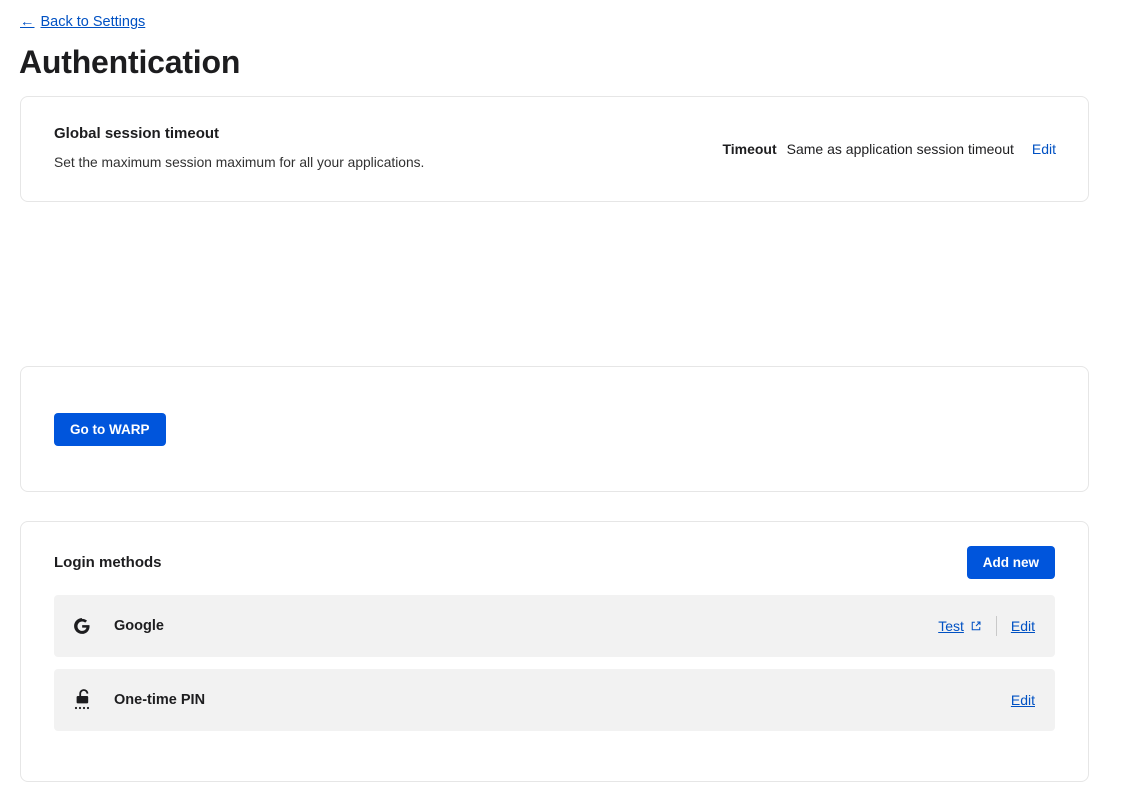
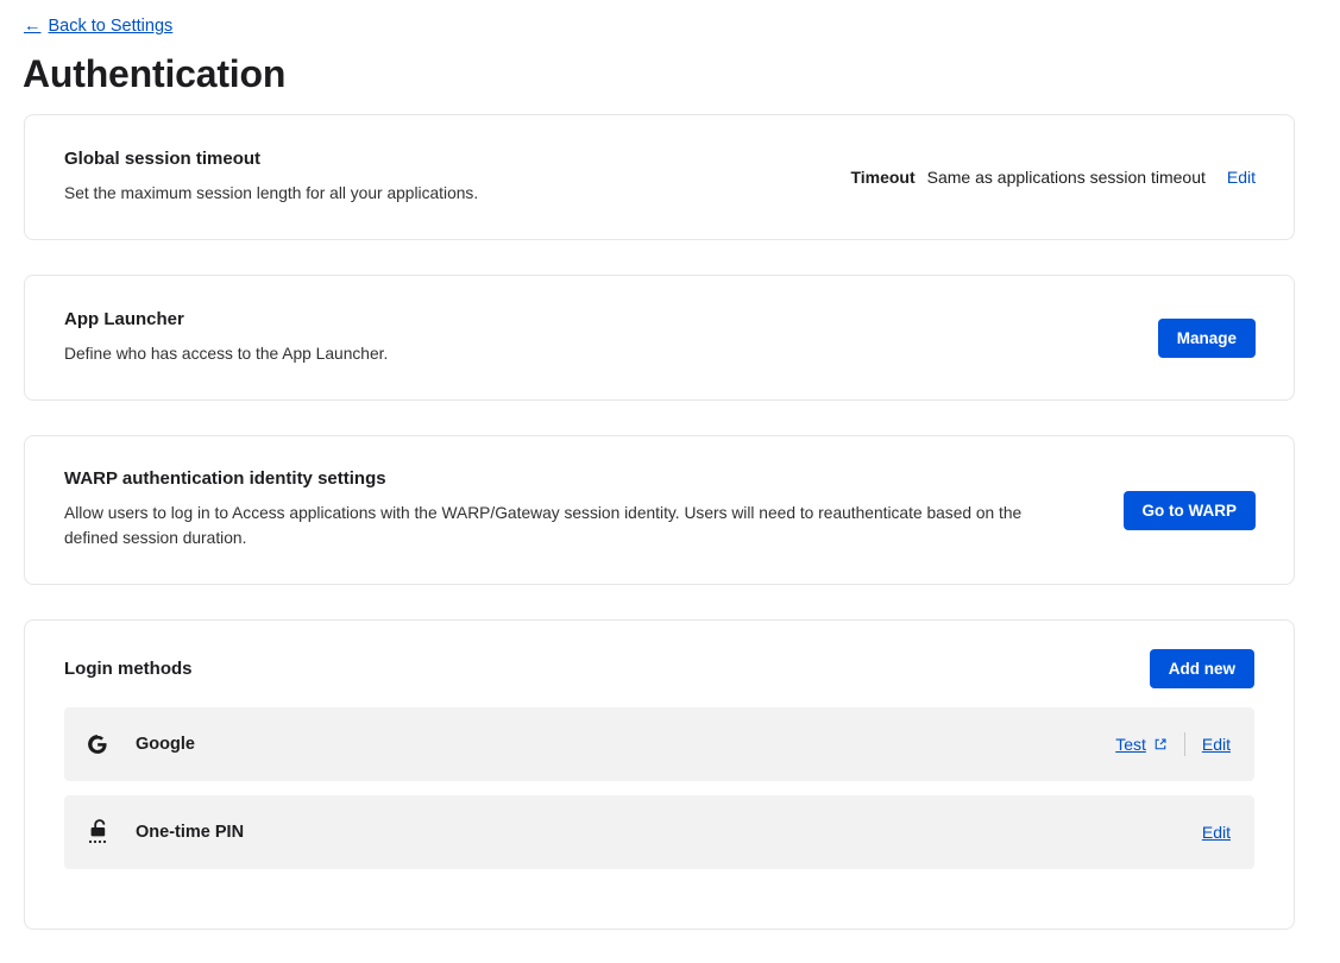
  ←
  Back to Settings
  Authentication
  Global session timeout
- Set the maximum session maximum for all your applications.
+ Set the maximum session length for all your applications.
  Timeout
- Same as application session timeout
+ Same as applications session timeout
  Edit
+ App Launcher
+ Define who has access to the App Launcher.
+ Manage
+ WARP authentication identity settings
+ Allow users to log in to Access applications with the WARP/Gateway session identity. Users will need to reauthenticate based on the defined session duration.
  Go to WARP
  Login methods
  Add new
  Google
  Test
  Edit
  One-time PIN
  Edit
